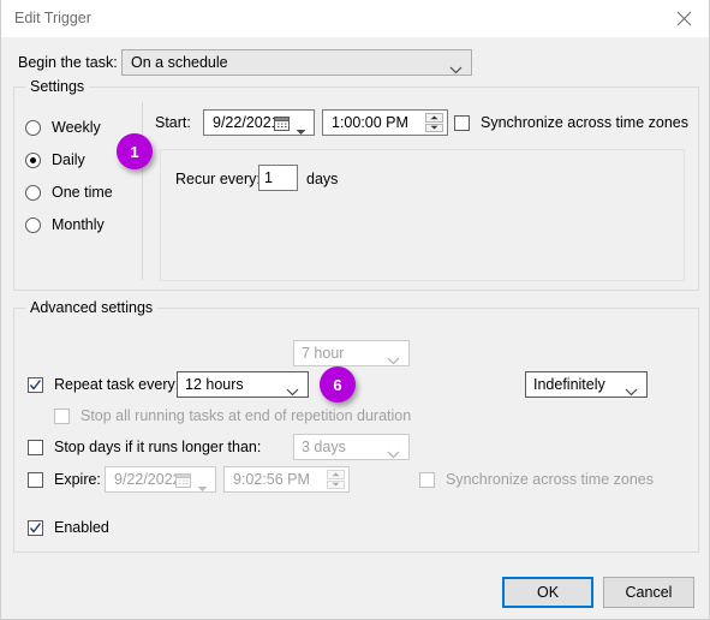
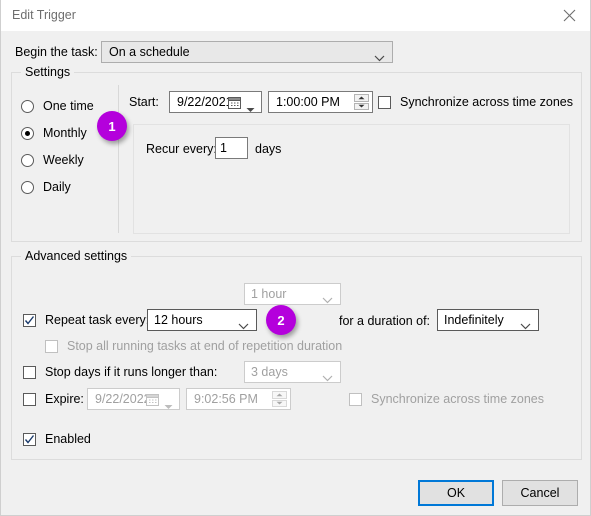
  Edit Trigger
  Begin the task:
  On a schedule
  Settings
- Weekly
+ One time
- Daily
+ Monthly
- One time
+ Weekly
- Monthly
+ Daily
  Start:
  9/22/202
  1:00:00 PM
  Synchronize across time zones
  Recur every
  1
  days
  Advanced settings
- 7 hour
+ 1 hour
  Repeat task every
  12 hours
+ for a duration of:
  Indefinitely
  Stop all running tasks at end of repetition duration
  Stop days if it runs longer than:
  3 days
  Expire:
  9/22/202
  9:02:56 PM
  Synchronize across time zones
  Enabled
  OK
  Cancel
  1
- 6
+ 2
